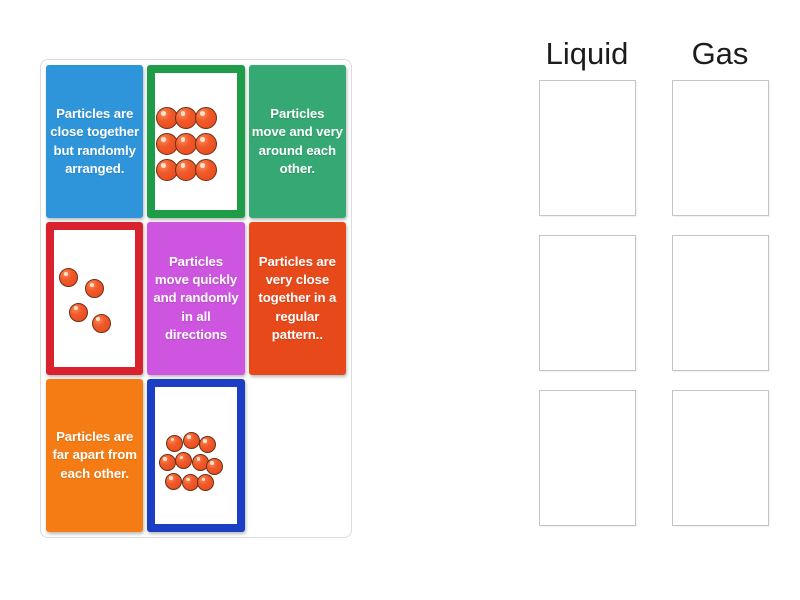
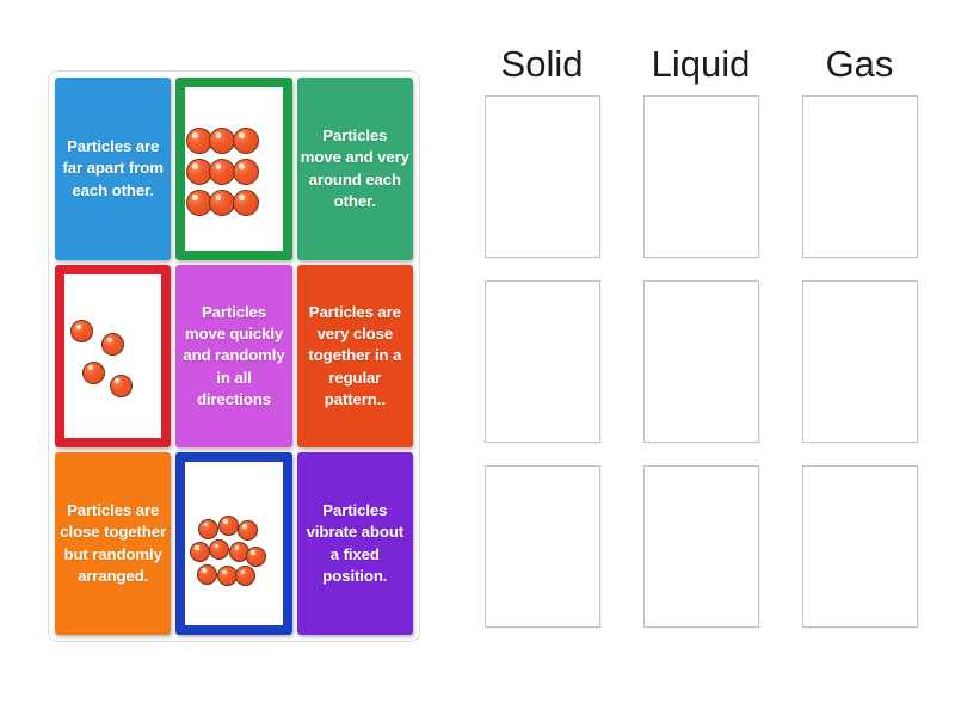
- Particles are close together but randomly arranged.
+ Particles are far apart from each other.
  Particles move and very around each other.
  Particles move quickly and randomly in all directions
  Particles are very close together in a regular pattern..
- Particles are far apart from each other.
+ Particles are close together but randomly arranged.
+ Particles vibrate about a fixed position.
+ Solid
  Liquid
  Gas
